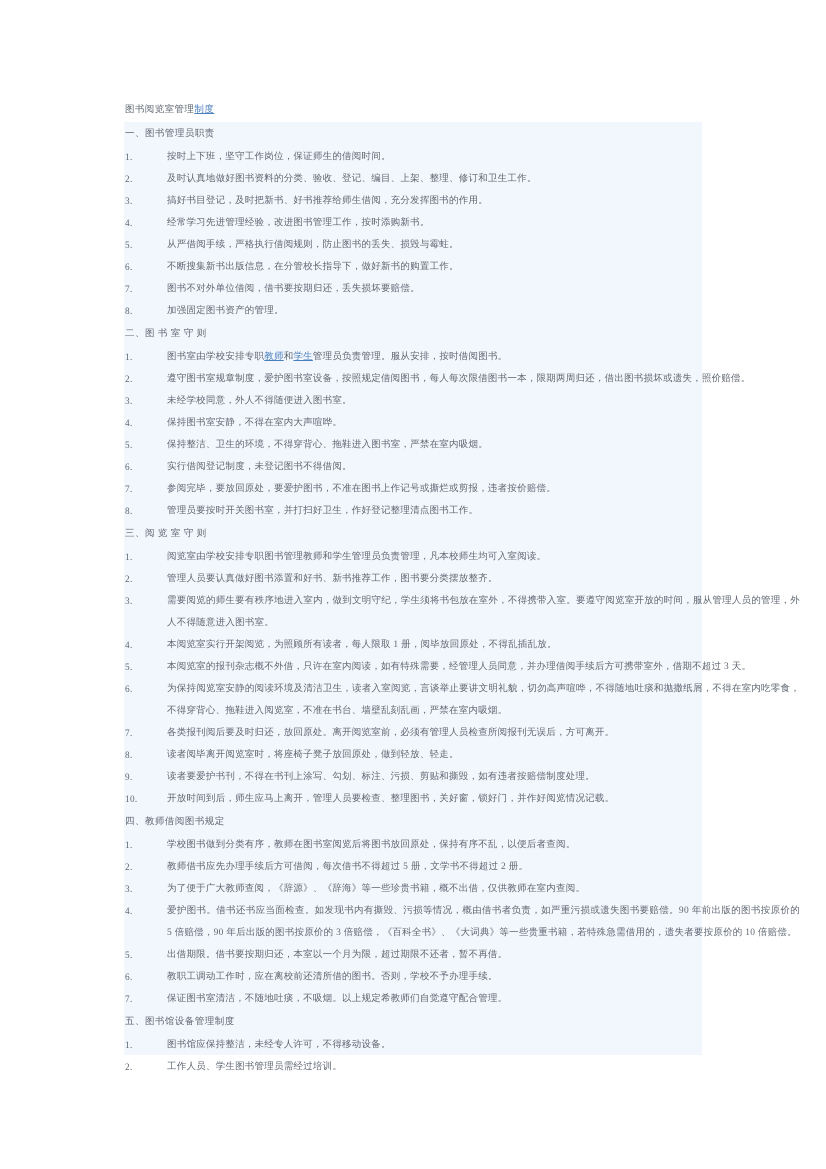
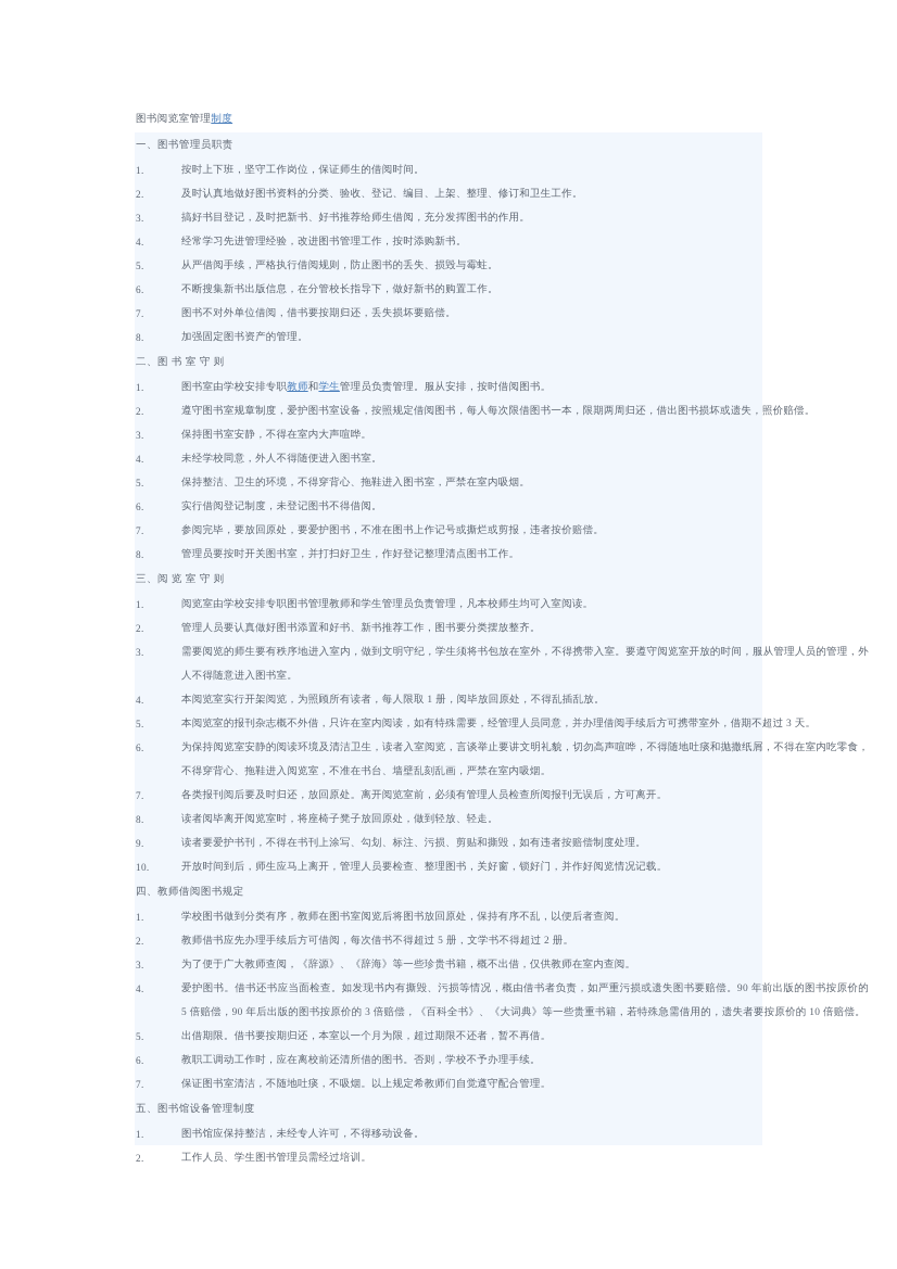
  图书阅览室管理制度
  一、图书管理员职责
  1.
  按时上下班，坚守工作岗位，保证师生的借阅时间。
  2.
  及时认真地做好图书资料的分类、验收、登记、编目、上架、整理、修订和卫生工作。
  3.
  搞好书目登记，及时把新书、好书推荐给师生借阅，充分发挥图书的作用。
  4.
  经常学习先进管理经验，改进图书管理工作，按时添购新书。
  5.
  从严借阅手续，严格执行借阅规则，防止图书的丢失、损毁与霉蛀。
  6.
  不断搜集新书出版信息，在分管校长指导下，做好新书的购置工作。
  7.
  图书不对外单位借阅，借书要按期归还，丢失损坏要赔偿。
  8.
  加强固定图书资产的管理。
  二、图 书 室 守 则
  1.
  图书室由学校安排专职教师和学生管理员负责管理。服从安排，按时借阅图书。
  2.
  遵守图书室规章制度，爱护图书室设备，按照规定借阅图书，每人每次限借图书一本，限期两周归还，借出图书损坏或遗失，照价赔偿。
  3.
- 未经学校同意，外人不得随便进入图书室。
+ 保持图书室安静，不得在室内大声喧哗。
  4.
- 保持图书室安静，不得在室内大声喧哗。
+ 未经学校同意，外人不得随便进入图书室。
  5.
  保持整洁、卫生的环境，不得穿背心、拖鞋进入图书室，严禁在室内吸烟。
  6.
  实行借阅登记制度，未登记图书不得借阅。
  7.
  参阅完毕，要放回原处，要爱护图书，不准在图书上作记号或撕烂或剪报，违者按价赔偿。
  8.
  管理员要按时开关图书室，并打扫好卫生，作好登记整理清点图书工作。
  三、阅 览 室 守 则
  1.
  阅览室由学校安排专职图书管理教师和学生管理员负责管理，凡本校师生均可入室阅读。
  2.
  管理人员要认真做好图书添置和好书、新书推荐工作，图书要分类摆放整齐。
  3.
  需要阅览的师生要有秩序地进入室内，做到文明守纪，学生须将书包放在室外，不得携带入室。要遵守阅览室开放的时间，服从管理人员的管理，外人不得随意进入图书室。
  4.
  本阅览室实行开架阅览，为照顾所有读者，每人限取 1 册，阅毕放回原处，不得乱插乱放。
  5.
  本阅览室的报刊杂志概不外借，只许在室内阅读，如有特殊需要，经管理人员同意，并办理借阅手续后方可携带室外，借期不超过 3 天。
  6.
  为保持阅览室安静的阅读环境及清洁卫生，读者入室阅览，言谈举止要讲文明礼貌，切勿高声喧哗，不得随地吐痰和抛撒纸屑，不得在室内吃零食，不得穿背心、拖鞋进入阅览室，不准在书台、墙壁乱刻乱画，严禁在室内吸烟。
  7.
  各类报刊阅后要及时归还，放回原处。离开阅览室前，必须有管理人员检查所阅报刊无误后，方可离开。
  8.
  读者阅毕离开阅览室时，将座椅子凳子放回原处，做到轻放、轻走。
  9.
  读者要爱护书刊，不得在书刊上涂写、勾划、标注、污损、剪贴和撕毁，如有违者按赔偿制度处理。
  10.
  开放时间到后，师生应马上离开，管理人员要检查、整理图书，关好窗，锁好门，并作好阅览情况记载。
  四、教师借阅图书规定
  1.
  学校图书做到分类有序，教师在图书室阅览后将图书放回原处，保持有序不乱，以便后者查阅。
  2.
  教师借书应先办理手续后方可借阅，每次借书不得超过 5 册，文学书不得超过 2 册。
  3.
  为了便于广大教师查阅，《辞源》、《辞海》等一些珍贵书籍，概不出借，仅供教师在室内查阅。
  4.
  爱护图书。借书还书应当面检查。如发现书内有撕毁、污损等情况，概由借书者负责，如严重污损或遗失图书要赔偿。90 年前出版的图书按原价的 5 倍赔偿，90 年后出版的图书按原价的 3 倍赔偿，《百科全书》、《大词典》等一些贵重书籍，若特殊急需借用的，遗失者要按原价的 10 倍赔偿。
  5.
  出借期限。借书要按期归还，本室以一个月为限，超过期限不还者，暂不再借。
  6.
  教职工调动工作时，应在离校前还清所借的图书。否则，学校不予办理手续。
  7.
  保证图书室清洁，不随地吐痰，不吸烟。以上规定希教师们自觉遵守配合管理。
  五、图书馆设备管理制度
  1.
  图书馆应保持整洁，未经专人许可，不得移动设备。
  2.
  工作人员、学生图书管理员需经过培训。
